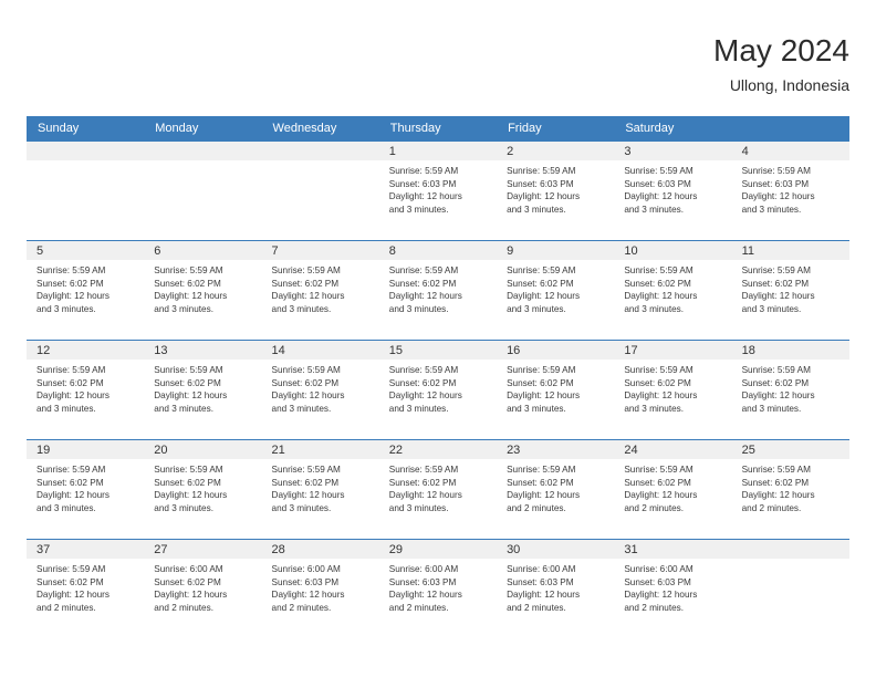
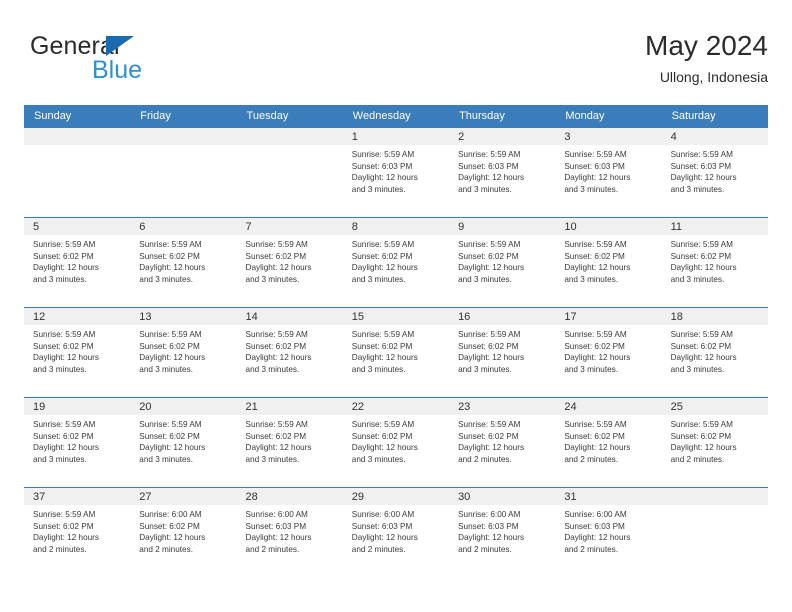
+ General
+ Blue
  May 2024
  Ullong, Indonesia
  Sunday
- Monday
+ Friday
+ Tuesday
  Wednesday
  Thursday
- Friday
+ Monday
  Saturday
  1
  Sunrise: 5:59 AM
  Sunset: 6:03 PM
  Daylight: 12 hours
  and 3 minutes.
  2
  Sunrise: 5:59 AM
  Sunset: 6:03 PM
  Daylight: 12 hours
  and 3 minutes.
  3
  Sunrise: 5:59 AM
  Sunset: 6:03 PM
  Daylight: 12 hours
  and 3 minutes.
  4
  Sunrise: 5:59 AM
  Sunset: 6:03 PM
  Daylight: 12 hours
  and 3 minutes.
  5
  Sunrise: 5:59 AM
  Sunset: 6:02 PM
  Daylight: 12 hours
  and 3 minutes.
  6
  Sunrise: 5:59 AM
  Sunset: 6:02 PM
  Daylight: 12 hours
  and 3 minutes.
  7
  Sunrise: 5:59 AM
  Sunset: 6:02 PM
  Daylight: 12 hours
  and 3 minutes.
  8
  Sunrise: 5:59 AM
  Sunset: 6:02 PM
  Daylight: 12 hours
  and 3 minutes.
  9
  Sunrise: 5:59 AM
  Sunset: 6:02 PM
  Daylight: 12 hours
  and 3 minutes.
  10
  Sunrise: 5:59 AM
  Sunset: 6:02 PM
  Daylight: 12 hours
  and 3 minutes.
  11
  Sunrise: 5:59 AM
  Sunset: 6:02 PM
  Daylight: 12 hours
  and 3 minutes.
  12
  Sunrise: 5:59 AM
  Sunset: 6:02 PM
  Daylight: 12 hours
  and 3 minutes.
  13
  Sunrise: 5:59 AM
  Sunset: 6:02 PM
  Daylight: 12 hours
  and 3 minutes.
  14
  Sunrise: 5:59 AM
  Sunset: 6:02 PM
  Daylight: 12 hours
  and 3 minutes.
  15
  Sunrise: 5:59 AM
  Sunset: 6:02 PM
  Daylight: 12 hours
  and 3 minutes.
  16
  Sunrise: 5:59 AM
  Sunset: 6:02 PM
  Daylight: 12 hours
  and 3 minutes.
  17
  Sunrise: 5:59 AM
  Sunset: 6:02 PM
  Daylight: 12 hours
  and 3 minutes.
  18
  Sunrise: 5:59 AM
  Sunset: 6:02 PM
  Daylight: 12 hours
  and 3 minutes.
  19
  Sunrise: 5:59 AM
  Sunset: 6:02 PM
  Daylight: 12 hours
  and 3 minutes.
  20
  Sunrise: 5:59 AM
  Sunset: 6:02 PM
  Daylight: 12 hours
  and 3 minutes.
  21
  Sunrise: 5:59 AM
  Sunset: 6:02 PM
  Daylight: 12 hours
  and 3 minutes.
  22
  Sunrise: 5:59 AM
  Sunset: 6:02 PM
  Daylight: 12 hours
  and 3 minutes.
  23
  Sunrise: 5:59 AM
  Sunset: 6:02 PM
  Daylight: 12 hours
  and 2 minutes.
  24
  Sunrise: 5:59 AM
  Sunset: 6:02 PM
  Daylight: 12 hours
  and 2 minutes.
  25
  Sunrise: 5:59 AM
  Sunset: 6:02 PM
  Daylight: 12 hours
  and 2 minutes.
  37
  Sunrise: 5:59 AM
  Sunset: 6:02 PM
  Daylight: 12 hours
  and 2 minutes.
  27
  Sunrise: 6:00 AM
  Sunset: 6:02 PM
  Daylight: 12 hours
  and 2 minutes.
  28
  Sunrise: 6:00 AM
  Sunset: 6:03 PM
  Daylight: 12 hours
  and 2 minutes.
  29
  Sunrise: 6:00 AM
  Sunset: 6:03 PM
  Daylight: 12 hours
  and 2 minutes.
  30
  Sunrise: 6:00 AM
  Sunset: 6:03 PM
  Daylight: 12 hours
  and 2 minutes.
  31
  Sunrise: 6:00 AM
  Sunset: 6:03 PM
  Daylight: 12 hours
  and 2 minutes.
